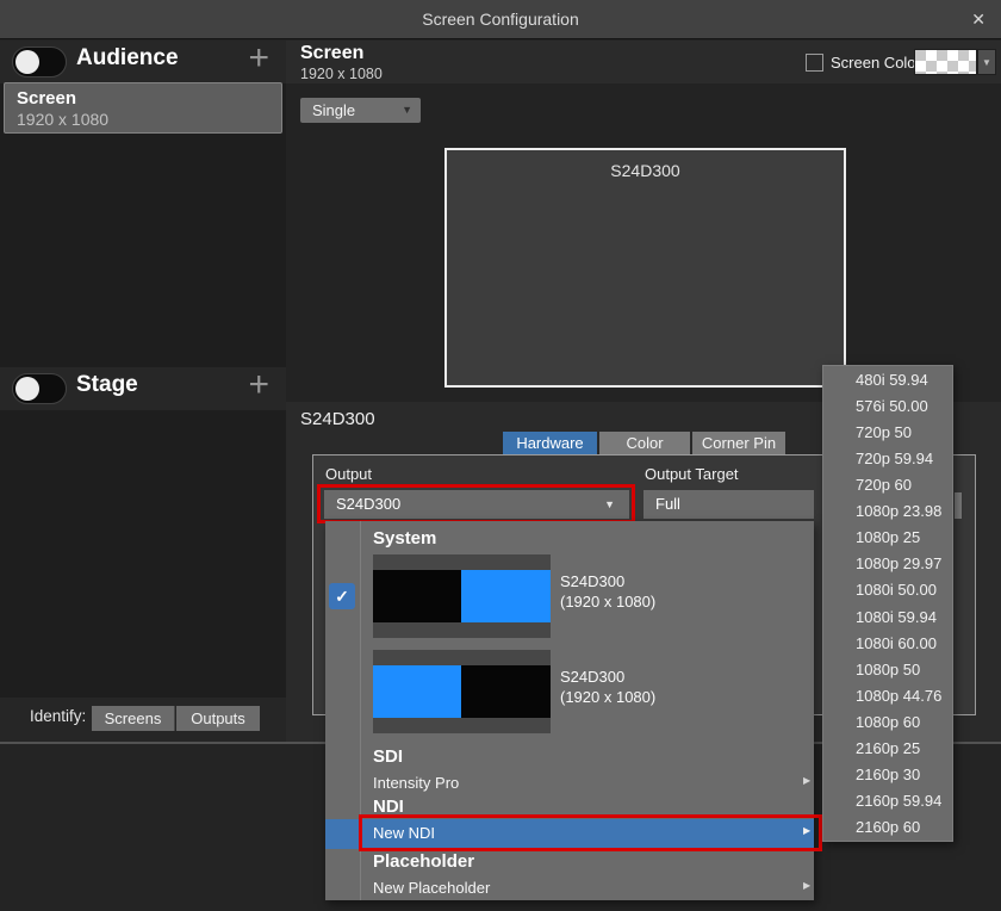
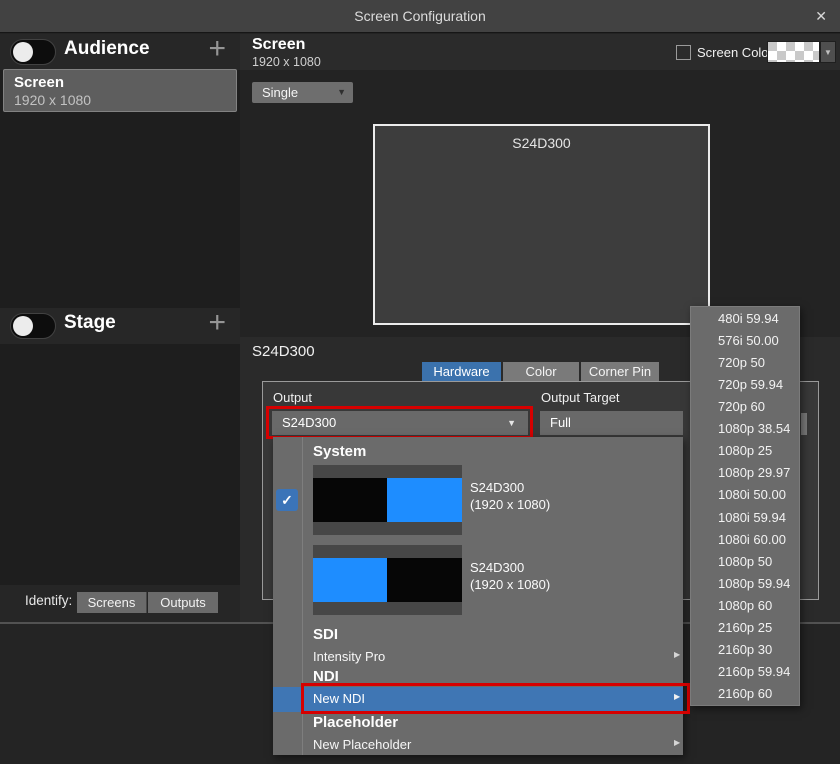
  Screen Configuration
  ✕
  Audience
  +
  Screen
  1920 x 1080
  Stage
  +
  Identify:
  Screens
  Outputs
  Screen
  1920 x 1080
  Screen Colo
  ▼
  Single
  ▼
  S24D300
  S24D300
  Hardware
  Color
  Corner Pin
  Output
  S24D300
  ▼
  Output Target
  Full
  System
  ✓
  S24D300
  (1920 x 1080)
  S24D300
  (1920 x 1080)
  SDI
  Intensity Pro
  ▶
  NDI
  New NDI
  ▶
  Placeholder
  New Placeholder
  ▶
  480i 59.94
  576i 50.00
  720p 50
  720p 59.94
  720p 60
- 1080p 23.98
+ 1080p 38.54
  1080p 25
  1080p 29.97
  1080i 50.00
  1080i 59.94
  1080i 60.00
  1080p 50
- 1080p 44.76
+ 1080p 59.94
  1080p 60
  2160p 25
  2160p 30
  2160p 59.94
  2160p 60
